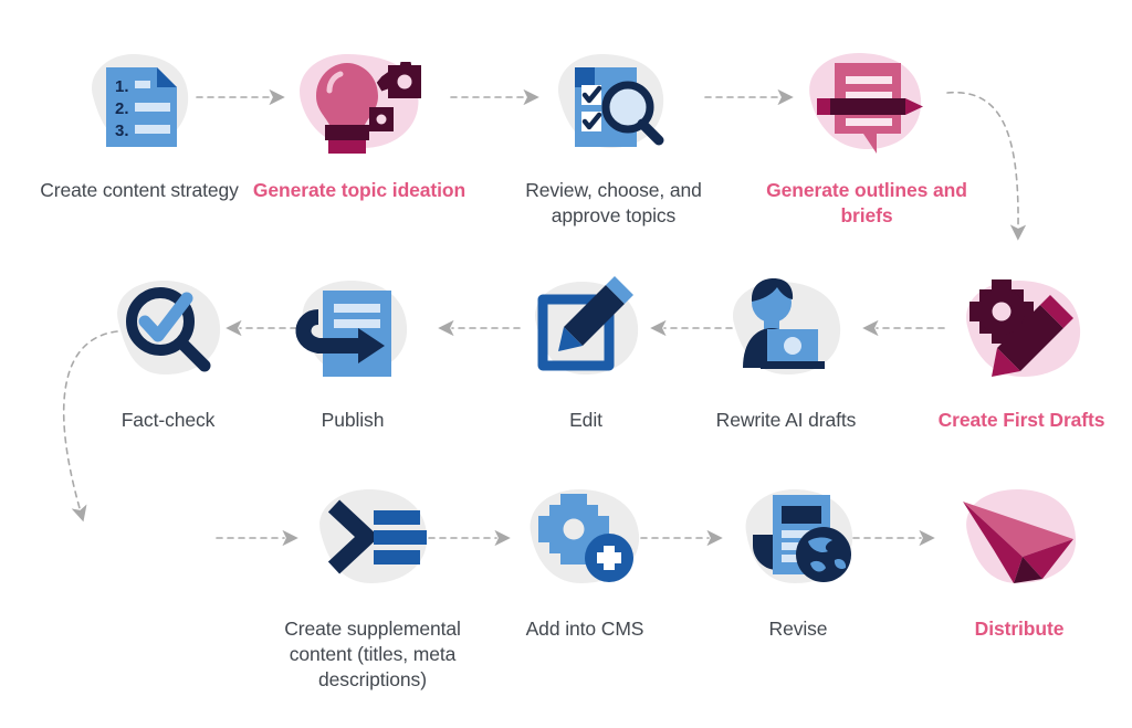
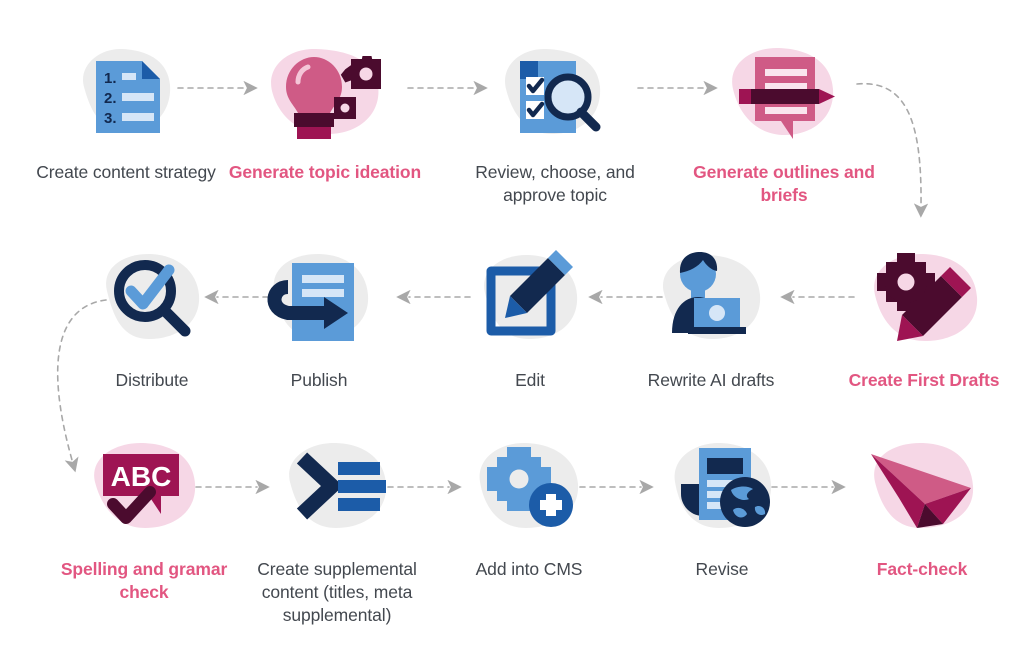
  1.
  2.
  3.
  Create content strategy
  Generate topic ideation
- Review, choose, and approve topics
+ Review, choose, and approve topic
  Generate outlines and briefs
  Create First Drafts
  Rewrite AI drafts
  Edit
  Publish
- Fact-check
+ Distribute
+ ABC
+ Spelling and gramar check
- Create supplemental content (titles, meta descriptions)
+ Create supplemental content (titles, meta supplemental)
  Add into CMS
  Revise
- Distribute
+ Fact-check
